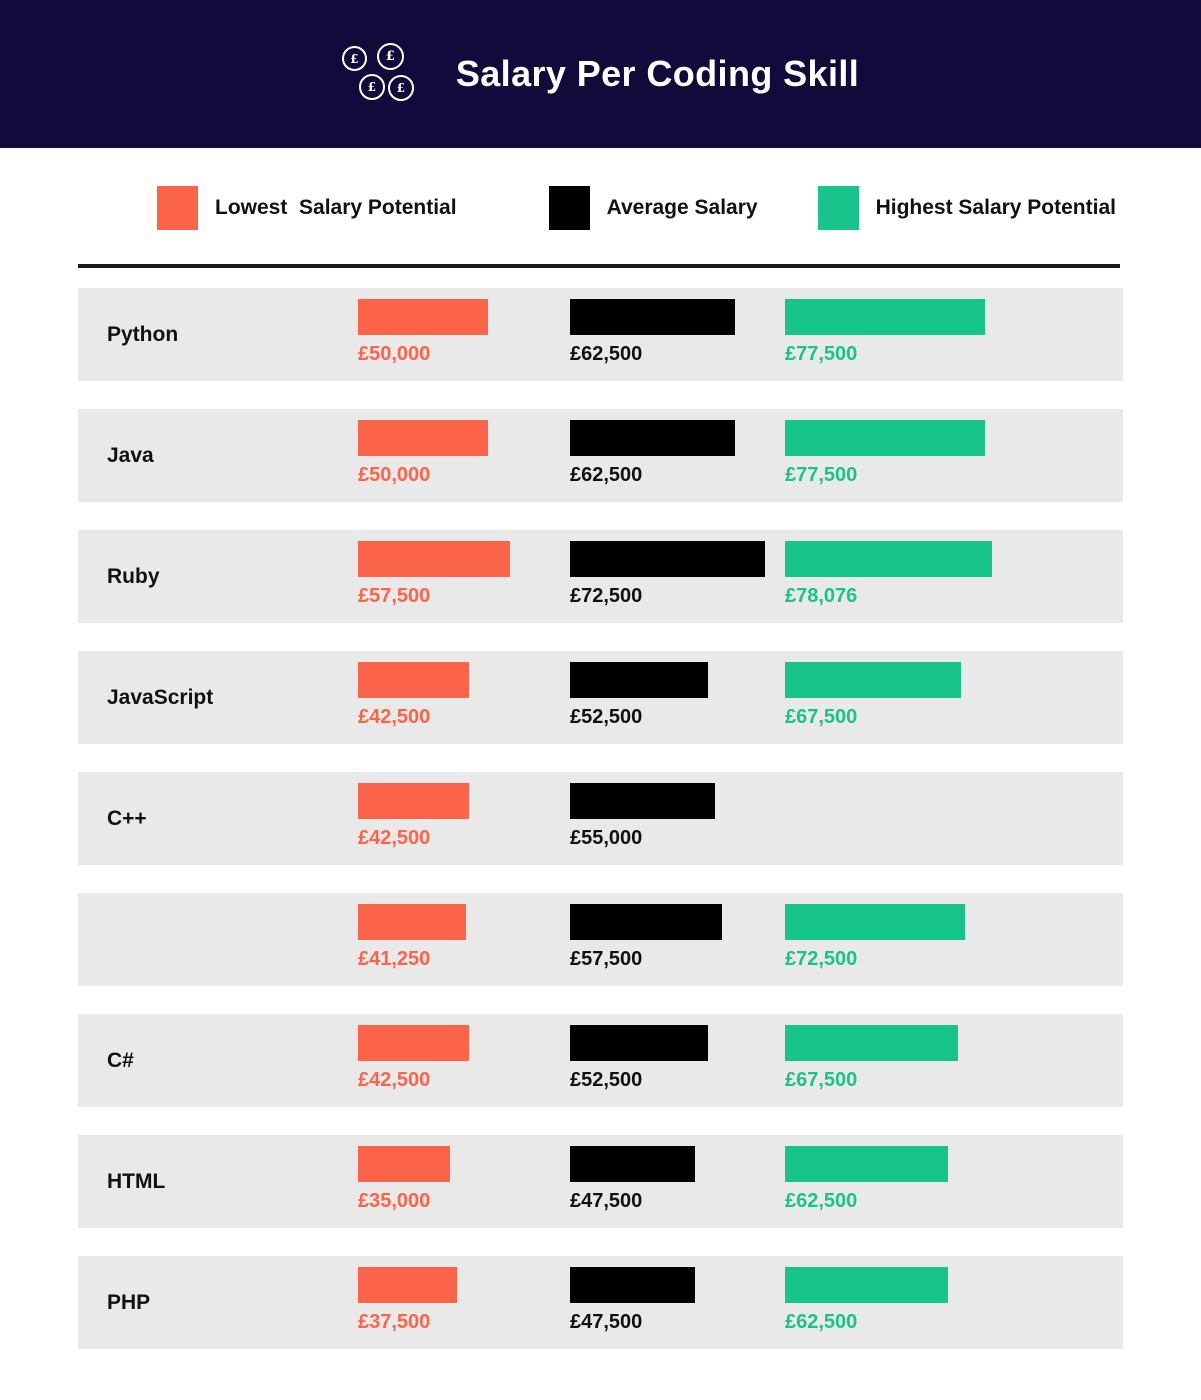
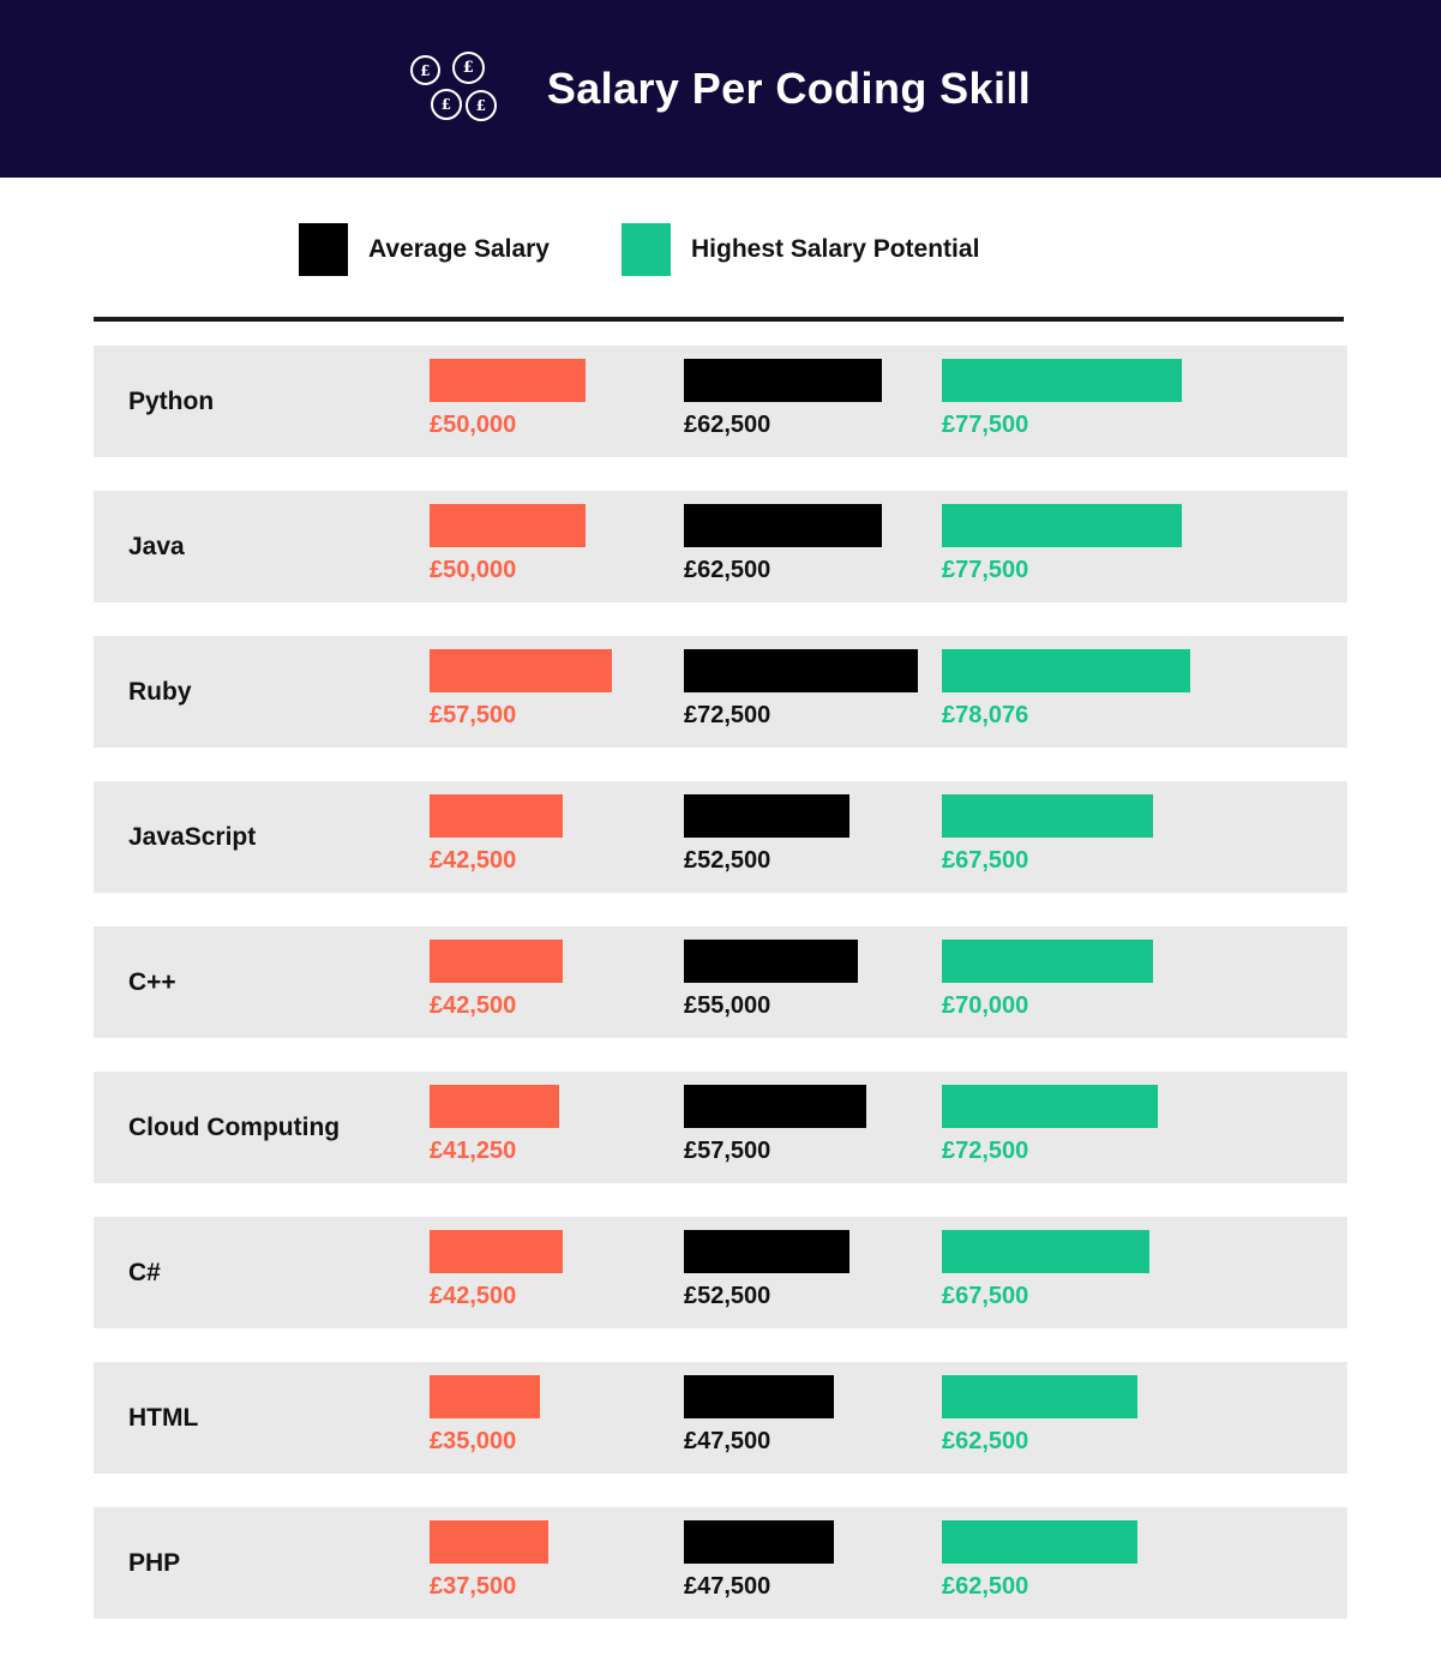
  £
  £
  £
  £
  Salary Per Coding Skill
- Lowest Salary Potential
  Average Salary
  Highest Salary Potential
  Python
  £50,000
  £62,500
  £77,500
  Java
  £50,000
  £62,500
  £77,500
  Ruby
  £57,500
  £72,500
  £78,076
  JavaScript
  £42,500
  £52,500
  £67,500
  C++
  £42,500
  £55,000
+ £70,000
+ Cloud Computing
  £41,250
  £57,500
  £72,500
  C#
  £42,500
  £52,500
  £67,500
  HTML
  £35,000
  £47,500
  £62,500
  PHP
  £37,500
  £47,500
  £62,500
